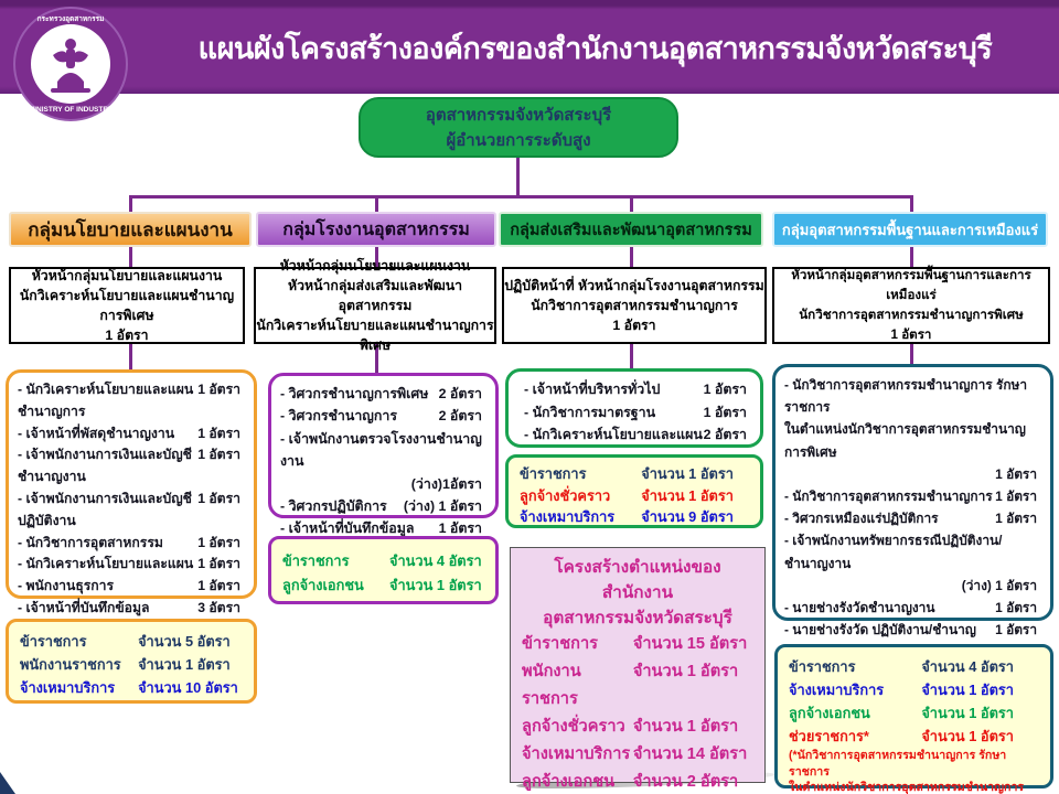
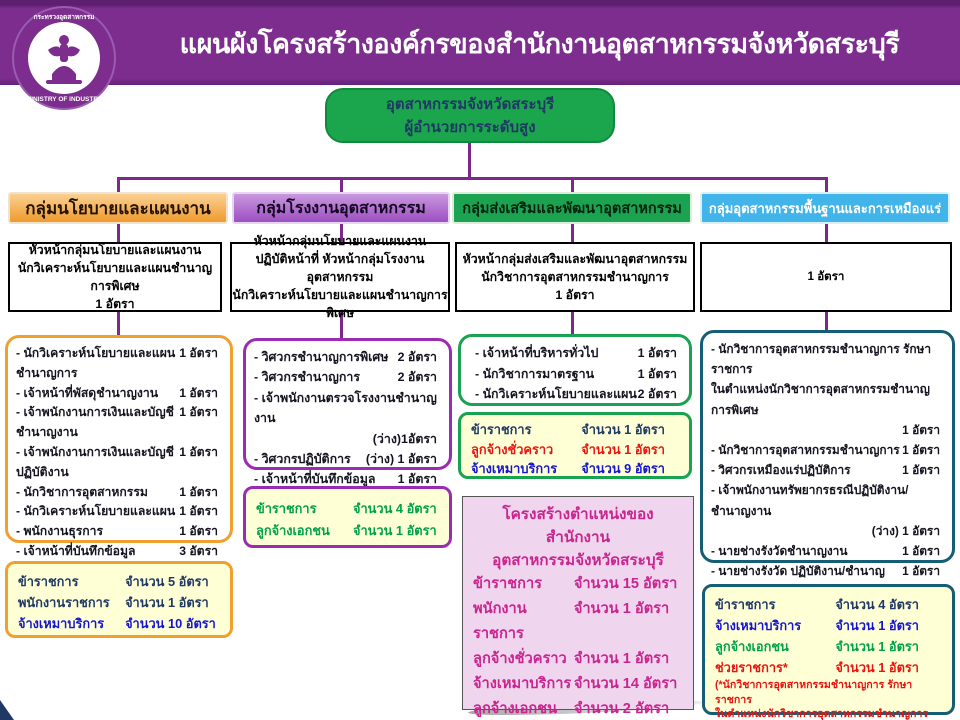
  แผนผังโครงสร้างองค์กรของสำนักงานอุตสาหกรรมจังหวัดสระบุรี
  อุตสาหกรรมจังหวัดสระบุรี
  ผู้อำนวยการระดับสูง
  กลุ่มนโยบายและแผนงาน
  กลุ่มโรงงานอุตสาหกรรม
  กลุ่มส่งเสริมและพัฒนาอุตสาหกรรม
  กลุ่มอุตสาหกรรมพื้นฐานและการเหมืองแร่
  หัวหน้ากลุ่มนโยบายและแผนงาน
  นักวิเคราะห์นโยบายและแผนชำนาญการพิเศษ
  1 อัตรา
  หัวหน้ากลุ่มนโยบายและแผนงาน
- หัวหน้ากลุ่มส่งเสริมและพัฒนาอุตสาหกรรม
+ ปฏิบัติหน้าที่ หัวหน้ากลุ่มโรงงานอุตสาหกรรม
  นักวิเคราะห์นโยบายและแผนชำนาญการพิเศษ
- ปฏิบัติหน้าที่ หัวหน้ากลุ่มโรงงานอุตสาหกรรม
+ หัวหน้ากลุ่มส่งเสริมและพัฒนาอุตสาหกรรม
  นักวิชาการอุตสาหกรรมชำนาญการ
  1 อัตรา
- หัวหน้ากลุ่มอุตสาหกรรมพื้นฐานการและการเหมืองแร่
- นักวิชาการอุตสาหกรรมชำนาญการพิเศษ
  1 อัตรา
  - นักวิเคราะห์นโยบายและแผนชำนาญการ
  1 อัตรา
  - เจ้าหน้าที่พัสดุชำนาญงาน
  1 อัตรา
  - เจ้าพนักงานการเงินและบัญชีชำนาญงาน
  1 อัตรา
  - เจ้าพนักงานการเงินและบัญชีปฏิบัติงาน
  1 อัตรา
  - นักวิชาการอุตสาหกรรม
  1 อัตรา
  - นักวิเคราะห์นโยบายและแผน
  1 อัตรา
  - พนักงานธุรการ
  1 อัตรา
  - เจ้าหน้าที่บันทึกข้อมูล
  3 อัตรา
  - วิศวกรชำนาญการพิเศษ
  2 อัตรา
  - วิศวกรชำนาญการ
  2 อัตรา
  - เจ้าพนักงานตรวจโรงงานชำนาญงาน
  (ว่าง)1อัตรา
  - วิศวกรปฏิบัติการ
  (ว่าง) 1 อัตรา
  - เจ้าหน้าที่บันทึกข้อมูล
  1 อัตรา
  - เจ้าหน้าที่บริหารทั่วไป
  1 อัตรา
  - นักวิชาการมาตรฐาน
  1 อัตรา
  - นักวิเคราะห์นโยบายและแผน
  2 อัตรา
  - นักวิชาการอุตสาหกรรมชำนาญการ รักษาราชการ
  ในตำแหน่งนักวิชาการอุตสาหกรรมชำนาญการพิเศษ
  1 อัตรา
  - นักวิชาการอุตสาหกรรมชำนาญการ
  1 อัตรา
  - วิศวกรเหมืองแร่ปฏิบัติการ
  1 อัตรา
  - เจ้าพนักงานทรัพยากรธรณีปฏิบัติงาน/ชำนาญงาน
  (ว่าง) 1 อัตรา
  - นายช่างรังวัดชำนาญงาน
  1 อัตรา
  - นายช่างรังวัด ปฏิบัติงาน/ชำนาญ
  1 อัตรา
  ข้าราชการ
  จำนวน 5 อัตรา
  พนักงานราชการ
  จำนวน 1 อัตรา
  จ้างเหมาบริการ
  จำนวน 10 อัตรา
  ข้าราชการ
  จำนวน 4 อัตรา
  ลูกจ้างเอกชน
  จำนวน 1 อัตรา
  ข้าราชการ
  จำนวน 1 อัตรา
  ลูกจ้างชั่วคราว
  จำนวน 1 อัตรา
  จ้างเหมาบริการ
  จำนวน 9 อัตรา
  ข้าราชการ
  จำนวน 4 อัตรา
  จ้างเหมาบริการ
  จำนวน 1 อัตรา
  ลูกจ้างเอกชน
  จำนวน 1 อัตรา
  ช่วยราชการ*
  จำนวน 1 อัตรา
  (*นักวิชาการอุตสาหกรรมชำนาญการ รักษาราชการ
  ในตำแหน่งนักวิชาการอุตสาหกรรมชำนาญการ
  โครงสร้างตำแหน่งของสำนักงาน
  อุตสาหกรรมจังหวัดสระบุรี
  ข้าราชการ
  จำนวน 15 อัตรา
  พนักงานราชการ
  จำนวน 1 อัตรา
  ลูกจ้างชั่วคราว
  จำนวน 1 อัตรา
  จ้างเหมาบริการ
  จำนวน 14 อัตรา
  ลูกจ้างเอกชน
  จำนวน 2 อัตรา
